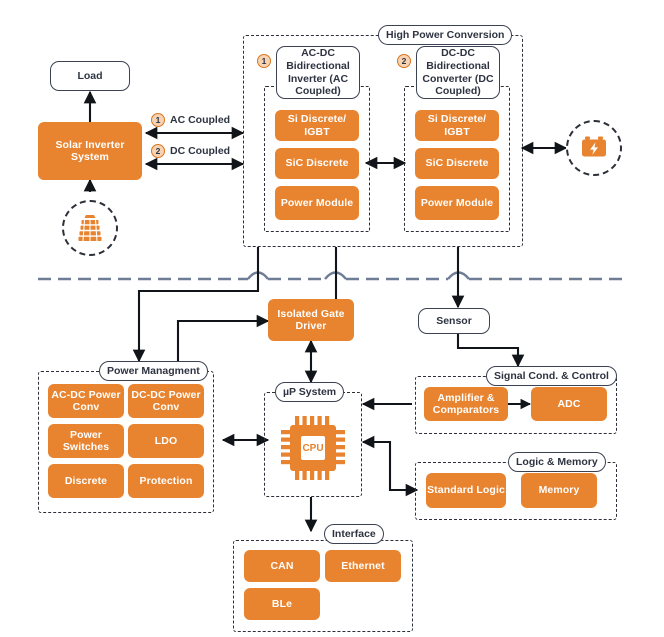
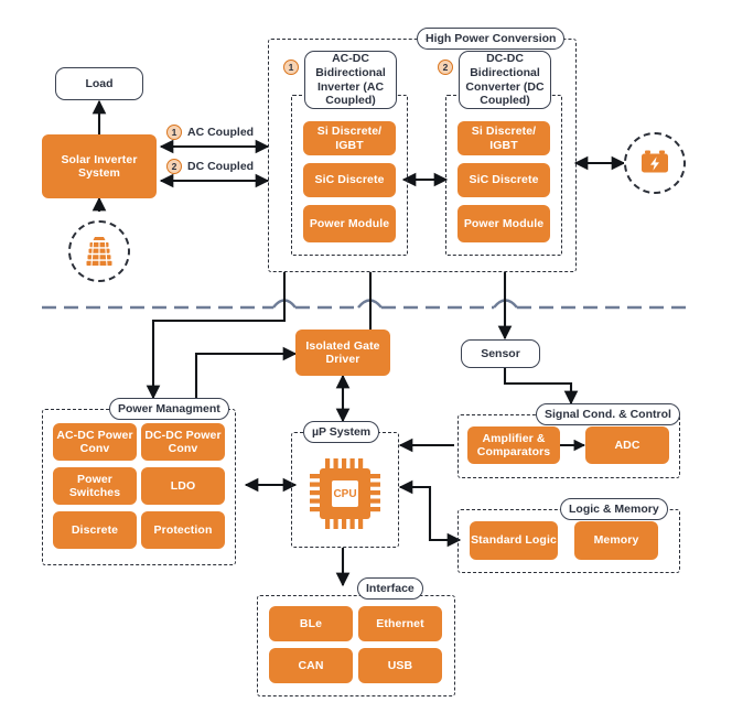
  Load
  Solar Inverter System
  1
  AC Coupled
  2
  DC Coupled
  High Power Conversion
  1
  AC-DC Bidirectional Inverter (AC Coupled)
  Si Discrete/ IGBT
  SiC Discrete
  Power Module
  2
  DC-DC Bidirectional Converter (DC Coupled)
  Si Discrete/ IGBT
  SiC Discrete
  Power Module
  Isolated Gate Driver
  Sensor
  Power Managment
  AC-DC Power Conv
  DC-DC Power Conv
  Power Switches
  LDO
  Discrete
  Protection
  µP System
  CPU
  Signal Cond. & Control
  Amplifier & Comparators
  ADC
  Logic & Memory
  Standard Logic
  Memory
  Interface
- CAN
+ BLe
  Ethernet
- BLe
+ CAN
+ USB
